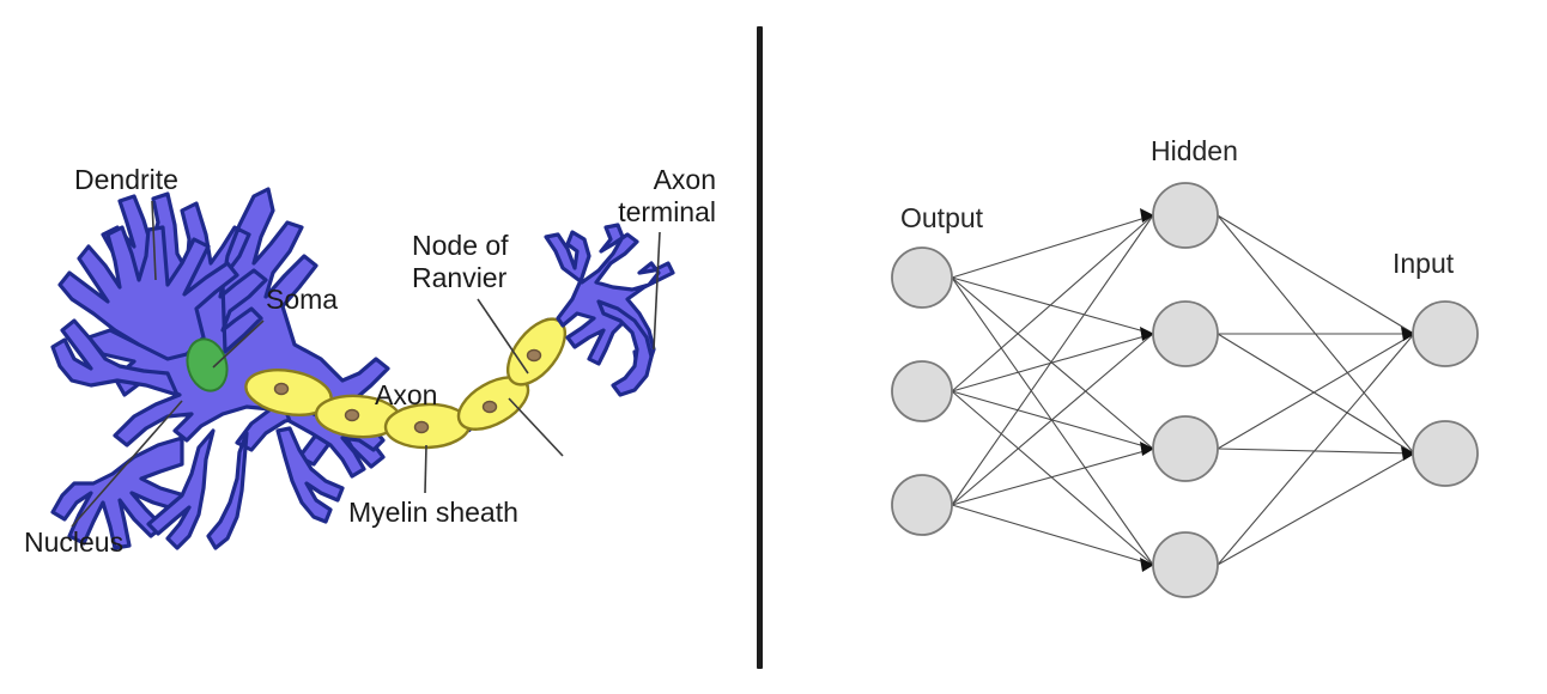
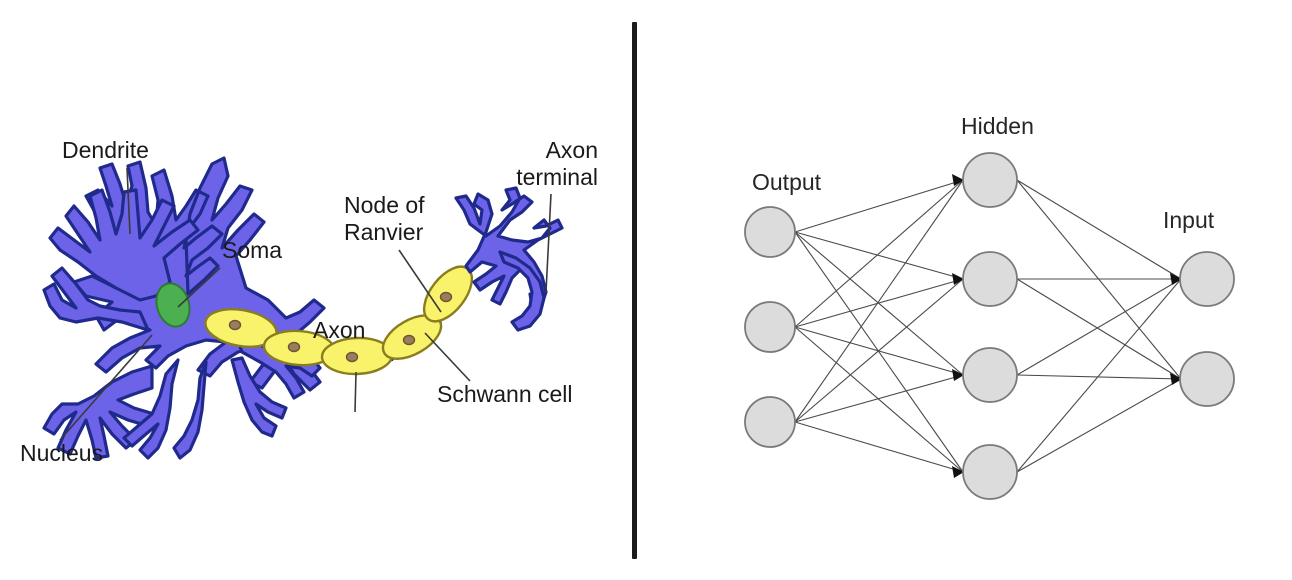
  Dendrite
  Soma
  Nucleus
  Axon
- Myelin sheath
  Node of
  Ranvier
+ Schwann cell
  Axon
  terminal
  Output
  Hidden
  Input
